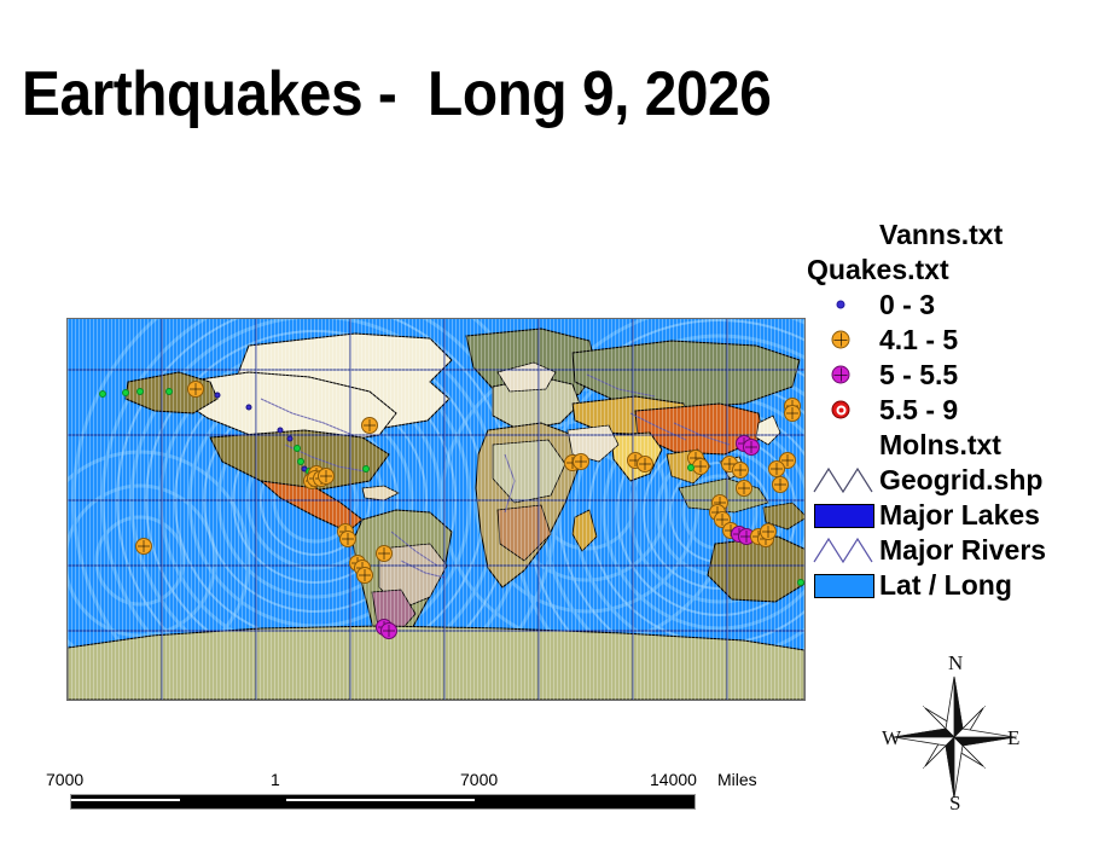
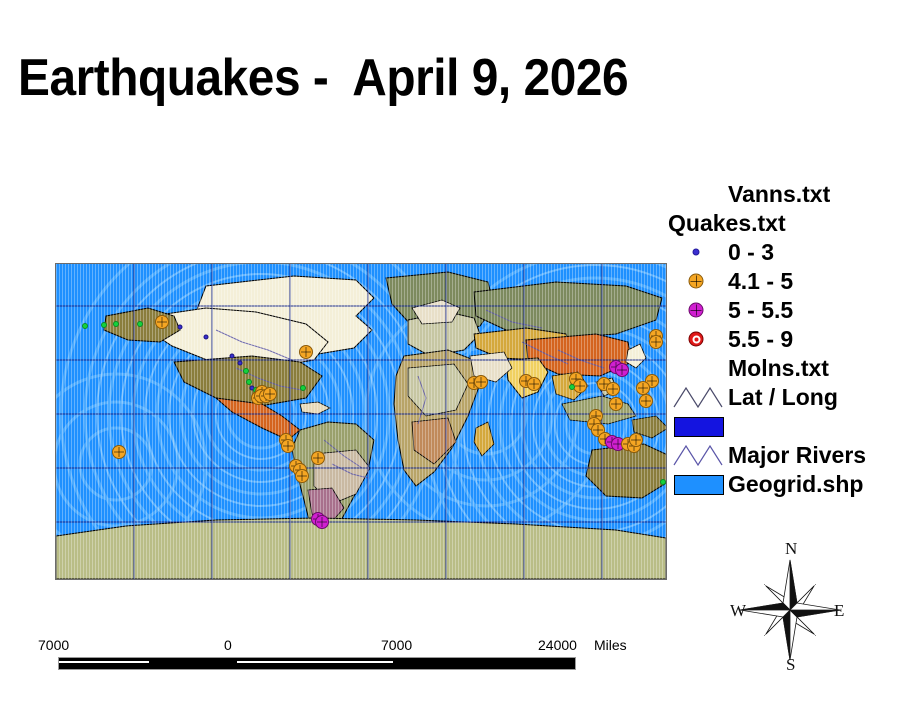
- Earthquakes - Long 9, 2026
+ Earthquakes - April 9, 2026
  Vanns.txt
  Quakes.txt
  0 - 3
  4.1 - 5
  5 - 5.5
  5.5 - 9
  Molns.txt
- Geogrid.shp
+ Lat / Long
- Major Lakes
  Major Rivers
- Lat / Long
+ Geogrid.shp
  N
  S
  W
  E
  7000
- 1
+ 0
  7000
- 14000
+ 24000
  Miles
